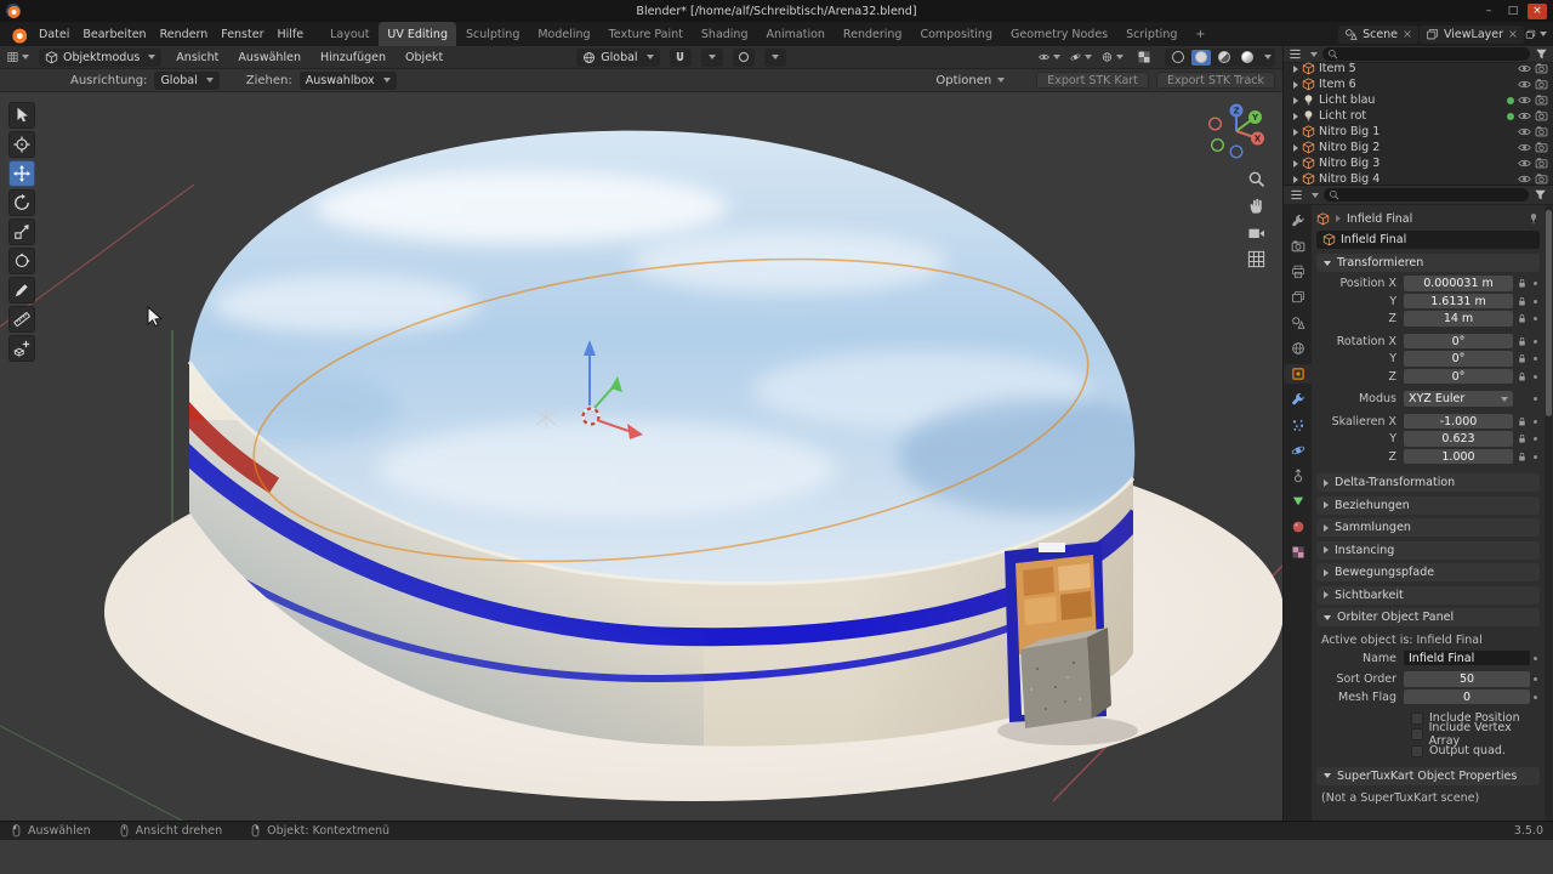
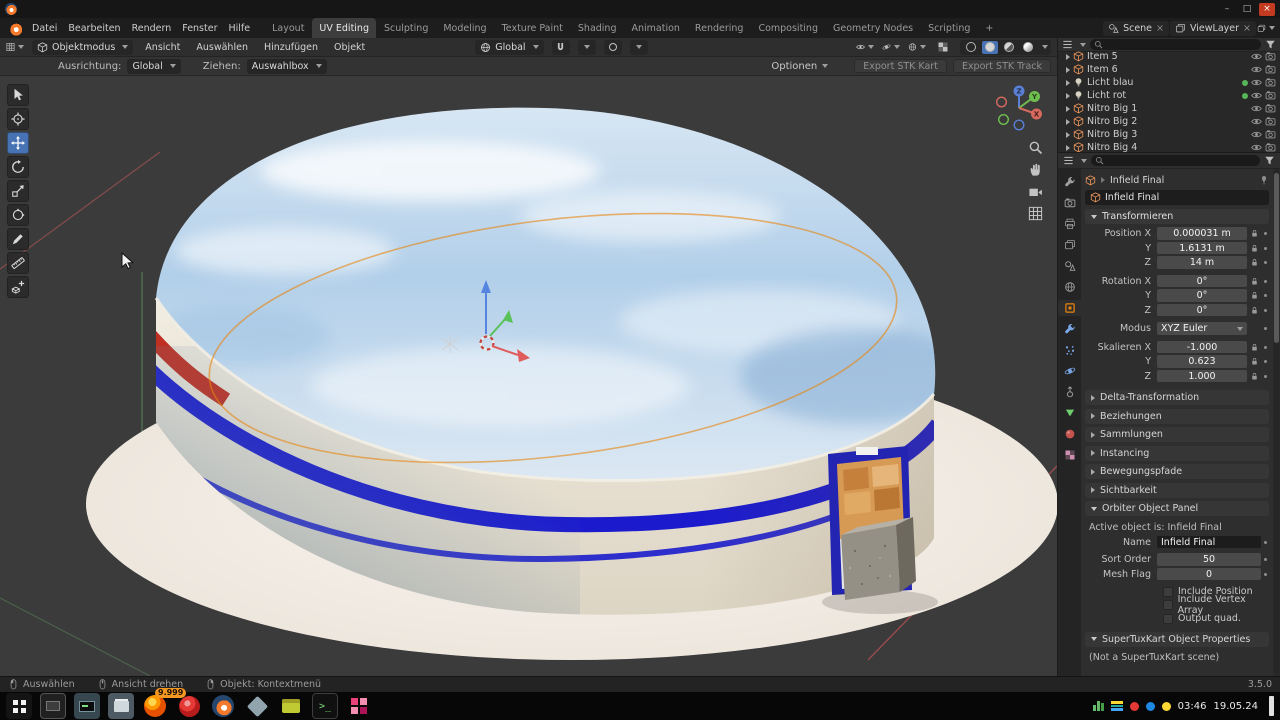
- Blender* [/home/alf/Schreibtisch/Arena32.blend]
  –
  □
  ×
  Datei
  Bearbeiten
  Rendern
  Fenster
  Hilfe
  Layout
  UV Editing
  Sculpting
  Modeling
  Texture Paint
  Shading
  Animation
  Rendering
  Compositing
  Geometry Nodes
  Scripting
  +
  Scene
  ×
  ViewLayer
  ×
  Objektmodus
  Ansicht
  Auswählen
  Hinzufügen
  Objekt
  Global
  Ausrichtung:
  Global
  Ziehen:
  Auswahlbox
  Optionen
  Export STK Kart
  Export STK Track
  Z
  Y
  X
  Item 5
  Item 6
  Licht blau
  Licht rot
  Nitro Big 1
  Nitro Big 2
  Nitro Big 3
  Nitro Big 4
  Infield Final
  Infield Final
  Transformieren
  Position X
  0.000031 m
  Y
  1.6131 m
  Z
  14 m
  Rotation X
  0°
  Y
  0°
  Z
  0°
  Modus
  XYZ Euler
  Skalieren X
  -1.000
  Y
  0.623
  Z
  1.000
  Delta-Transformation
  Beziehungen
  Sammlungen
  Instancing
  Bewegungspfade
  Sichtbarkeit
  Orbiter Object Panel
  Active object is: Infield Final
  Name
  Infield Final
  Sort Order
  50
  Mesh Flag
  0
  Include Position
  Include Vertex Array
  Output quad.
  SuperTuxKart Object Properties
  (Not a SuperTuxKart scene)
  Auswählen
  Ansicht drehen
  Objekt: Kontextmenü
  3.5.0
+ 9.999
+ >_
+ 03:46
+ 19.05.24
